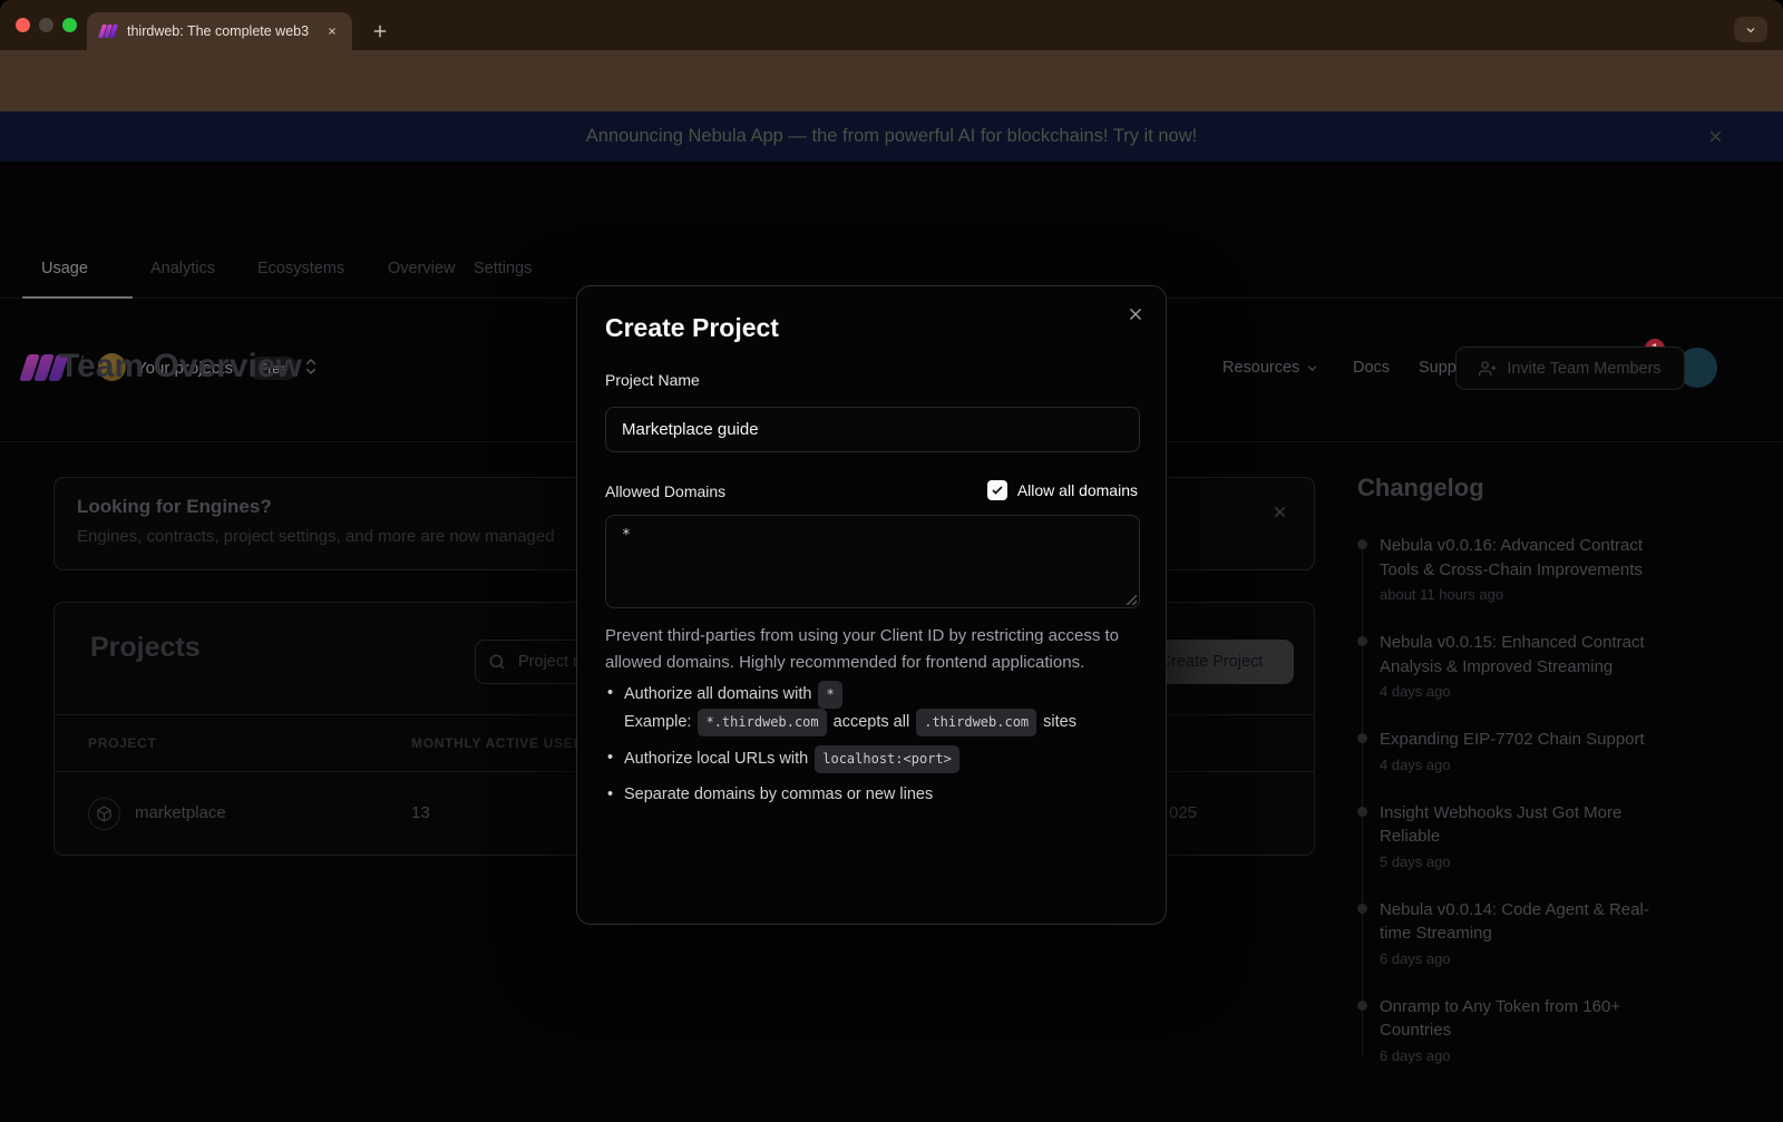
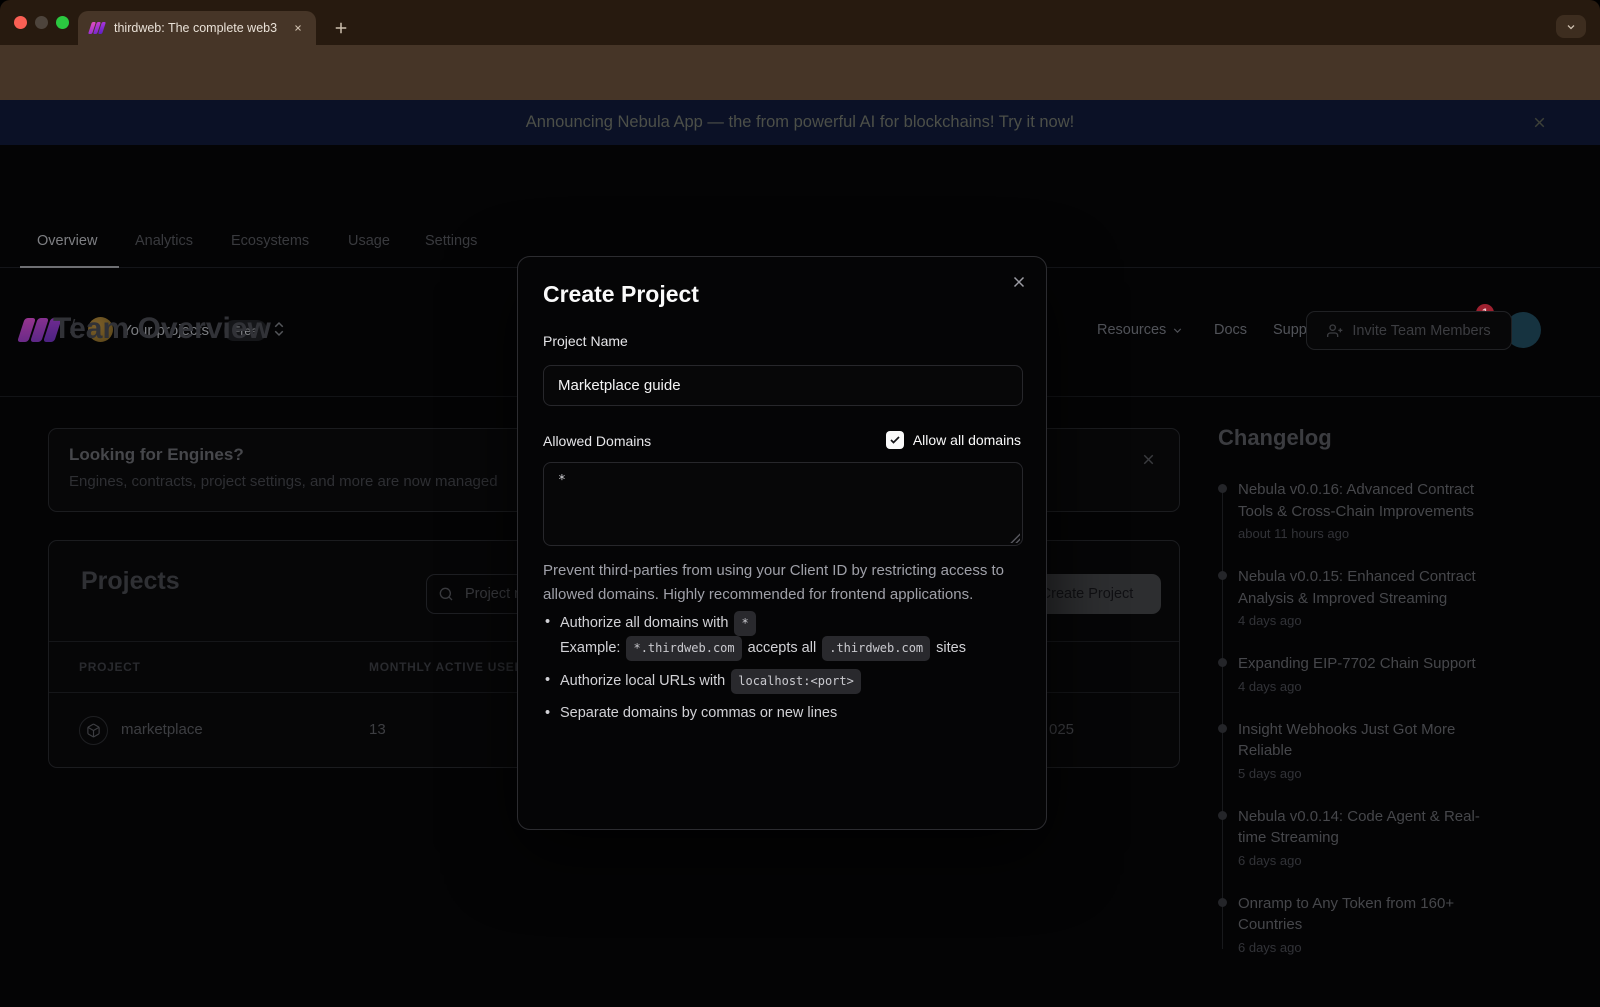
  thirdweb: The complete web3
  Announcing Nebula App — the from powerful AI for blockchains! Try it now!
  /
  Your projects
  Free
  Resources
  Docs
- Usage
+ Overview
  Analytics
  Ecosystems
- Overview
+ Usage
  Settings
  Team Overview
  Invite Team Members
  Looking for Engines?
  Engines, contracts, project settings, and more are now managed
  Projects
  reate Project
  PROJECT
  MONTHLY ACTIVE USE
  marketplace
  13
  025
  Changelog
  Nebula v0.0.16: Advanced Contract Tools & Cross-Chain Improvements
  about 11 hours ago
  Nebula v0.0.15: Enhanced Contract Analysis & Improved Streaming
  4 days ago
  Expanding EIP-7702 Chain Support
  4 days ago
  Insight Webhooks Just Got More Reliable
  5 days ago
  Nebula v0.0.14: Code Agent & Real-time Streaming
  6 days ago
  Onramp to Any Token from 160+ Countries
  6 days ago
  Create Project
  Project Name
  Marketplace guide
  Allowed Domains
  Allow all domains
  *
  Prevent third-parties from using your Client ID by restricting access to allowed domains. Highly recommended for frontend applications.
  Authorize all domains with *
  Example: *.thirdweb.com accepts all .thirdweb.com sites
  Authorize local URLs with localhost:<port>
  Separate domains by commas or new lines
